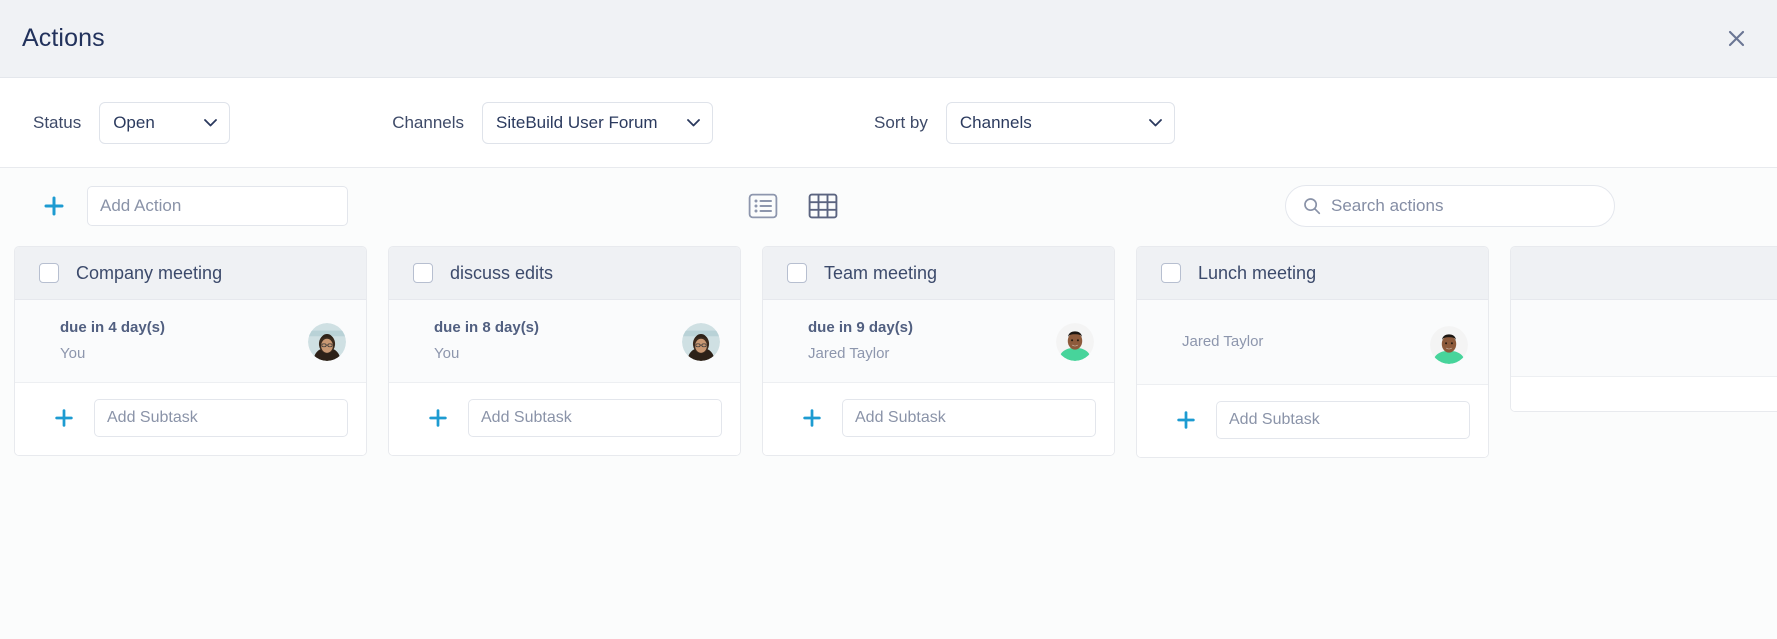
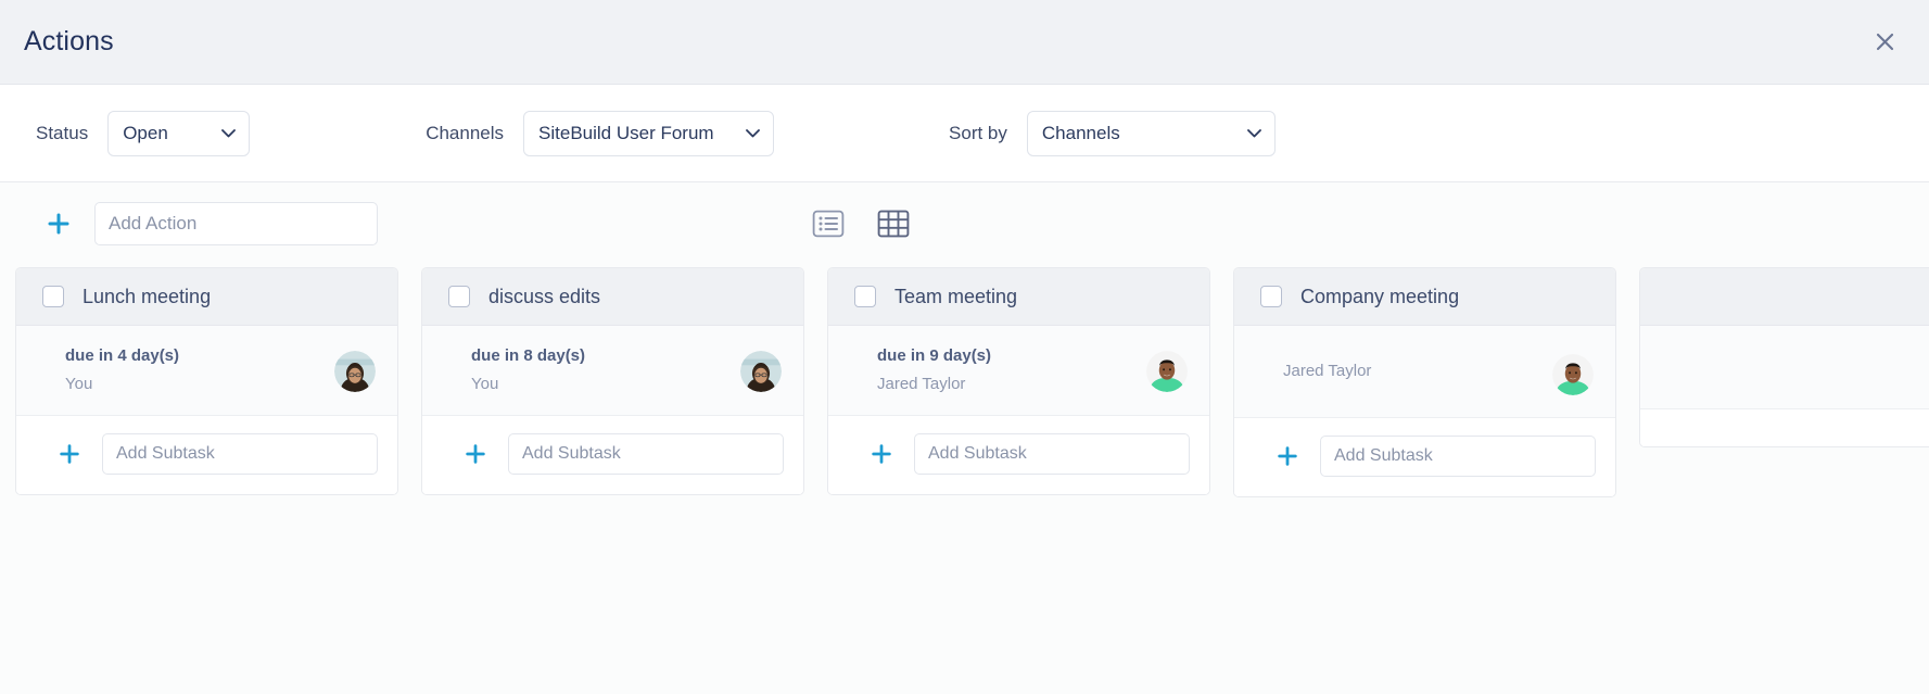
  Actions
  Status
  Open
  Channels
  SiteBuild User Forum
  Sort by
  Channels
  Add Action
- Search actions
- Company meeting
+ Lunch meeting
  due in 4 day(s)
  You
  Add Subtask
  discuss edits
  due in 8 day(s)
  You
  Add Subtask
  Team meeting
  due in 9 day(s)
  Jared Taylor
  Add Subtask
- Lunch meeting
+ Company meeting
  Jared Taylor
  Add Subtask
